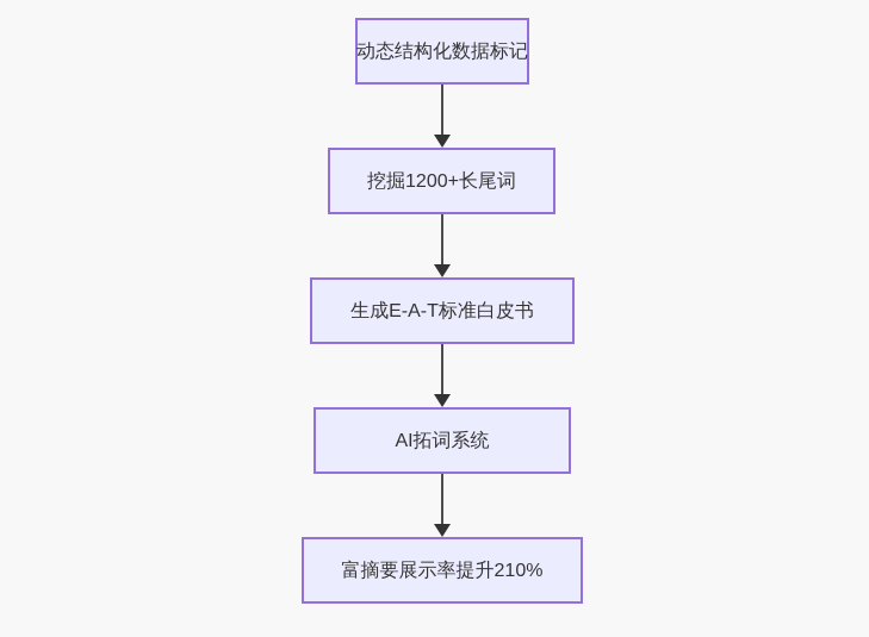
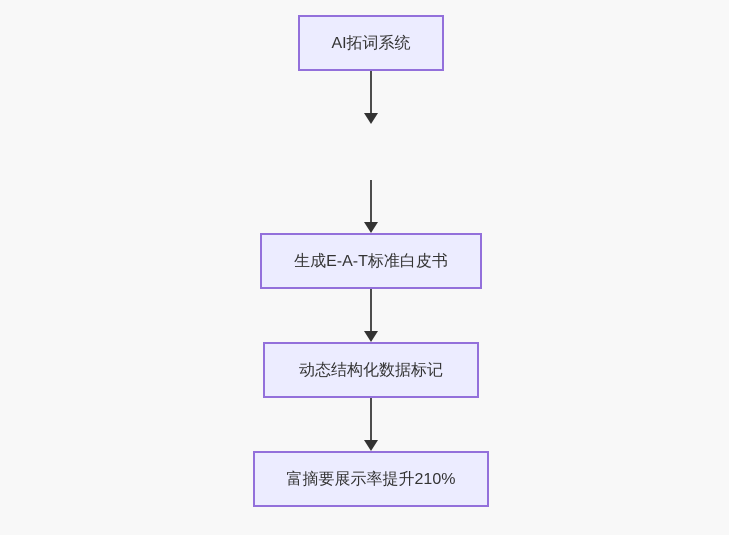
- 动态结构化数据标记
+ AI拓词系统
- 挖掘1200+长尾词
  生成E-A-T标准白皮书
- AI拓词系统
+ 动态结构化数据标记
  富摘要展示率提升210%
